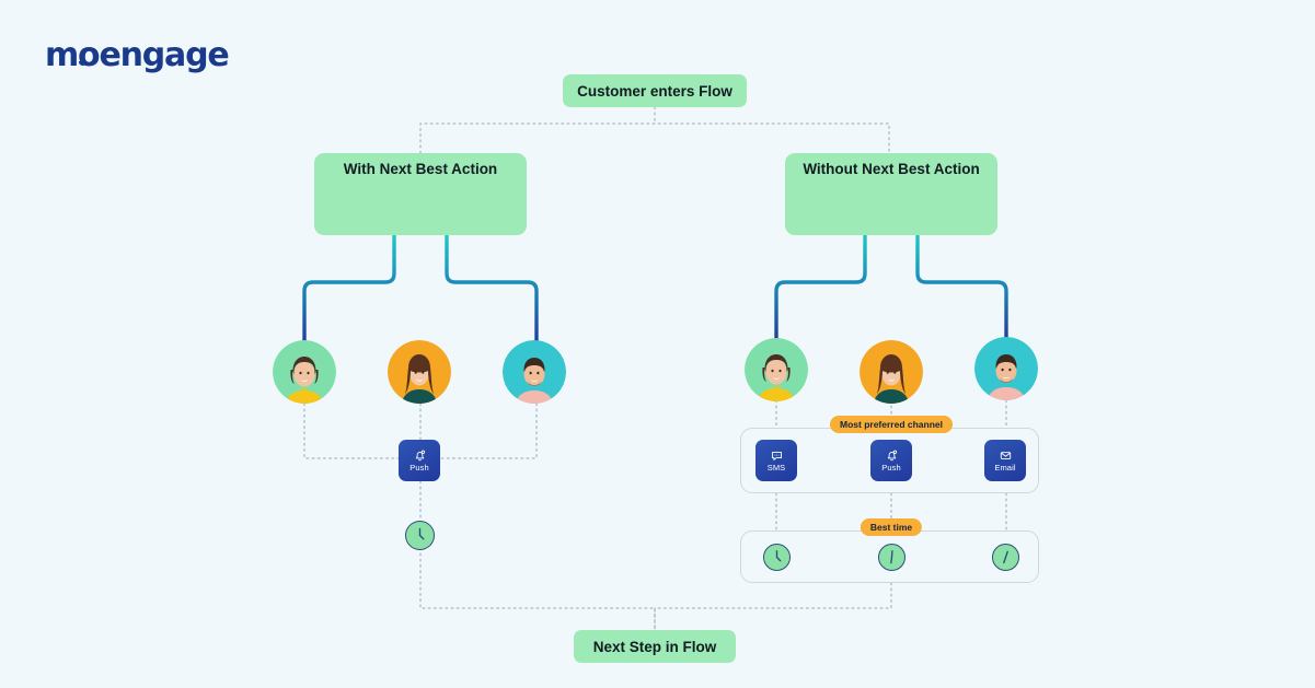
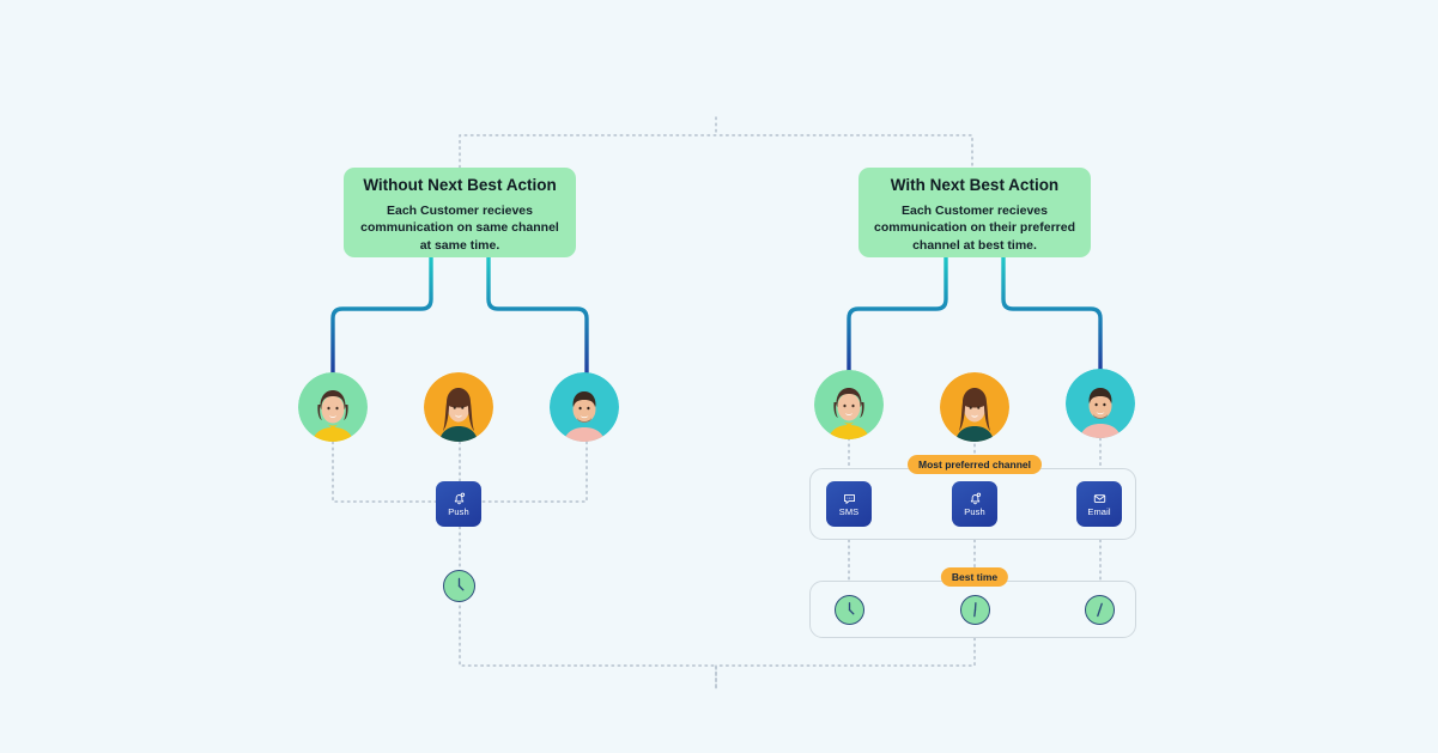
- moengage
- Customer enters Flow
- Next Step in Flow
- With Next Best Action
+ Without Next Best Action
+ Each Customer recieves communication on same channel at same time.
- Without Next Best Action
+ With Next Best Action
+ Each Customer recieves communication on their preferred channel at best time.
  Push
  Most preferred channel
  SMS
  Push
  Email
  Best time
